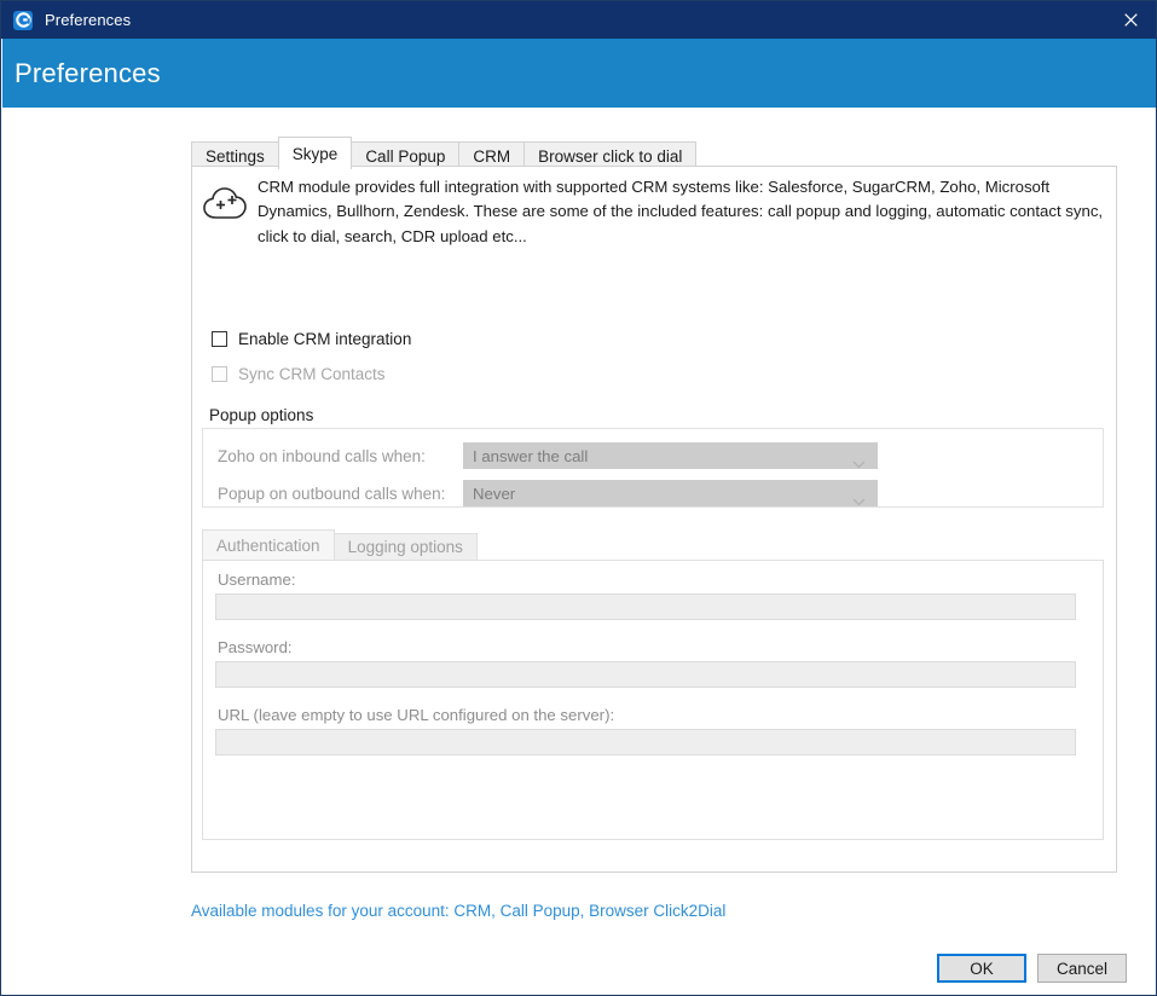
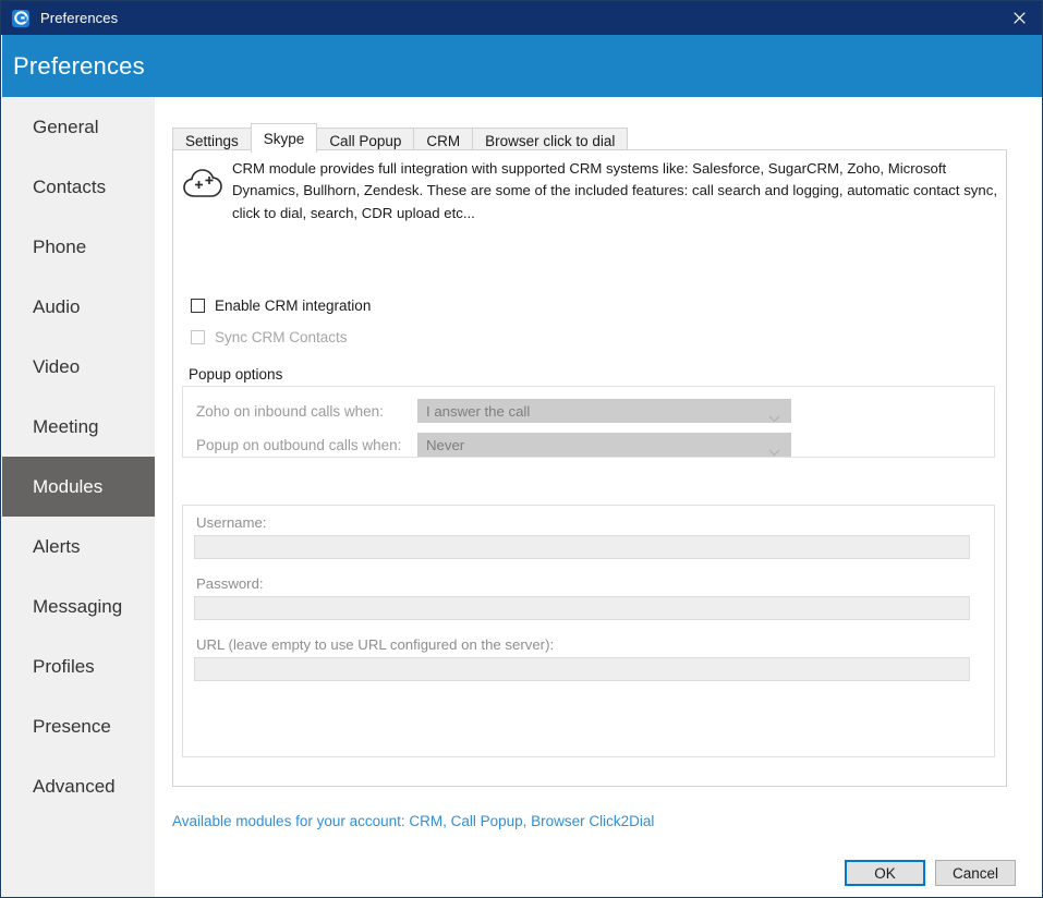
  Preferences
  Preferences
+ General
+ Contacts
+ Phone
+ Audio
+ Video
+ Meeting
+ Modules
+ Alerts
+ Messaging
+ Profiles
+ Presence
+ Advanced
  Settings
  Skype
  Call Popup
  CRM
  Browser click to dial
- CRM module provides full integration with supported CRM systems like: Salesforce, SugarCRM, Zoho, Microsoft Dynamics, Bullhorn, Zendesk. These are some of the included features: call popup and logging, automatic contact sync, click to dial, search, CDR upload etc...
+ CRM module provides full integration with supported CRM systems like: Salesforce, SugarCRM, Zoho, Microsoft Dynamics, Bullhorn, Zendesk. These are some of the included features: call search and logging, automatic contact sync, click to dial, search, CDR upload etc...
  Enable CRM integration
  Sync CRM Contacts
  Popup options
  Zoho on inbound calls when:
  I answer the call
  Popup on outbound calls when:
  Never
- Authentication
- Logging options
  Username:
  Password:
  URL (leave empty to use URL configured on the server):
  Available modules for your account: CRM, Call Popup, Browser Click2Dial
  OK
  Cancel
